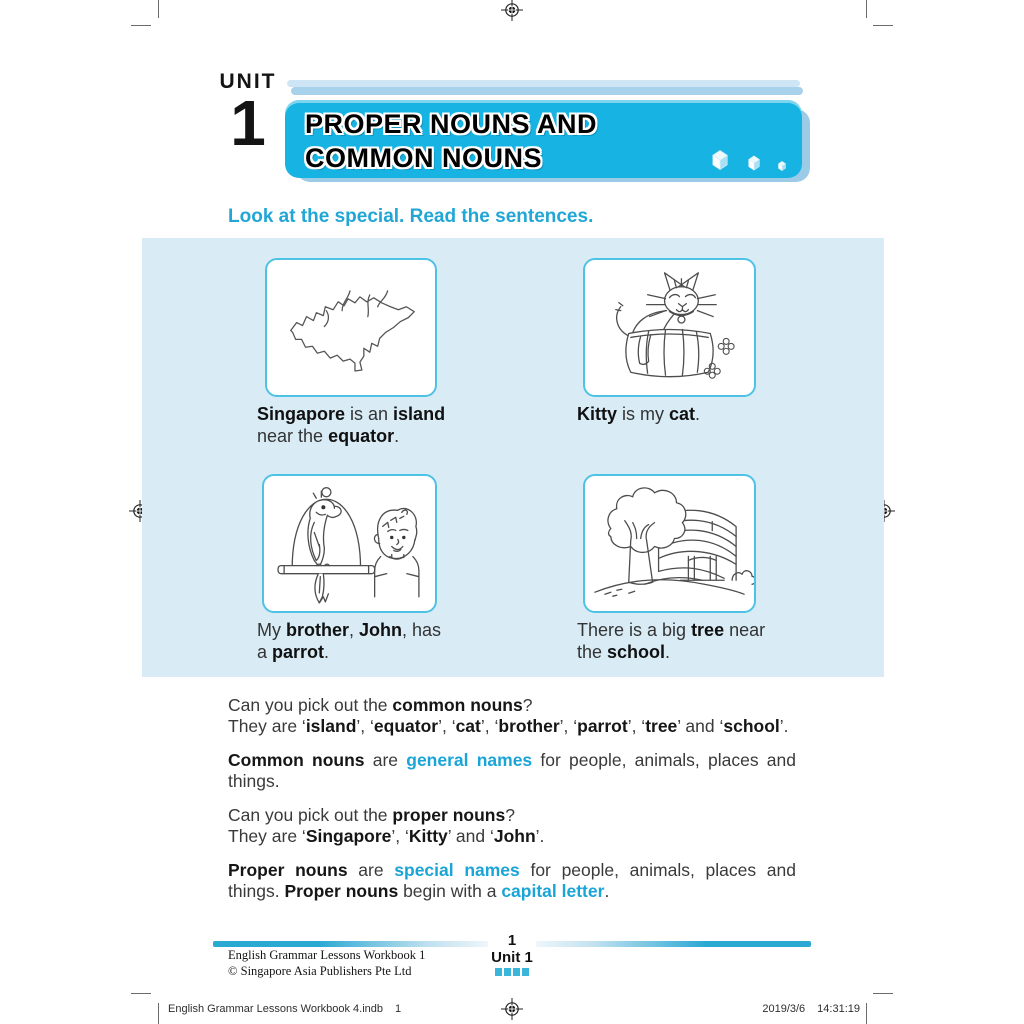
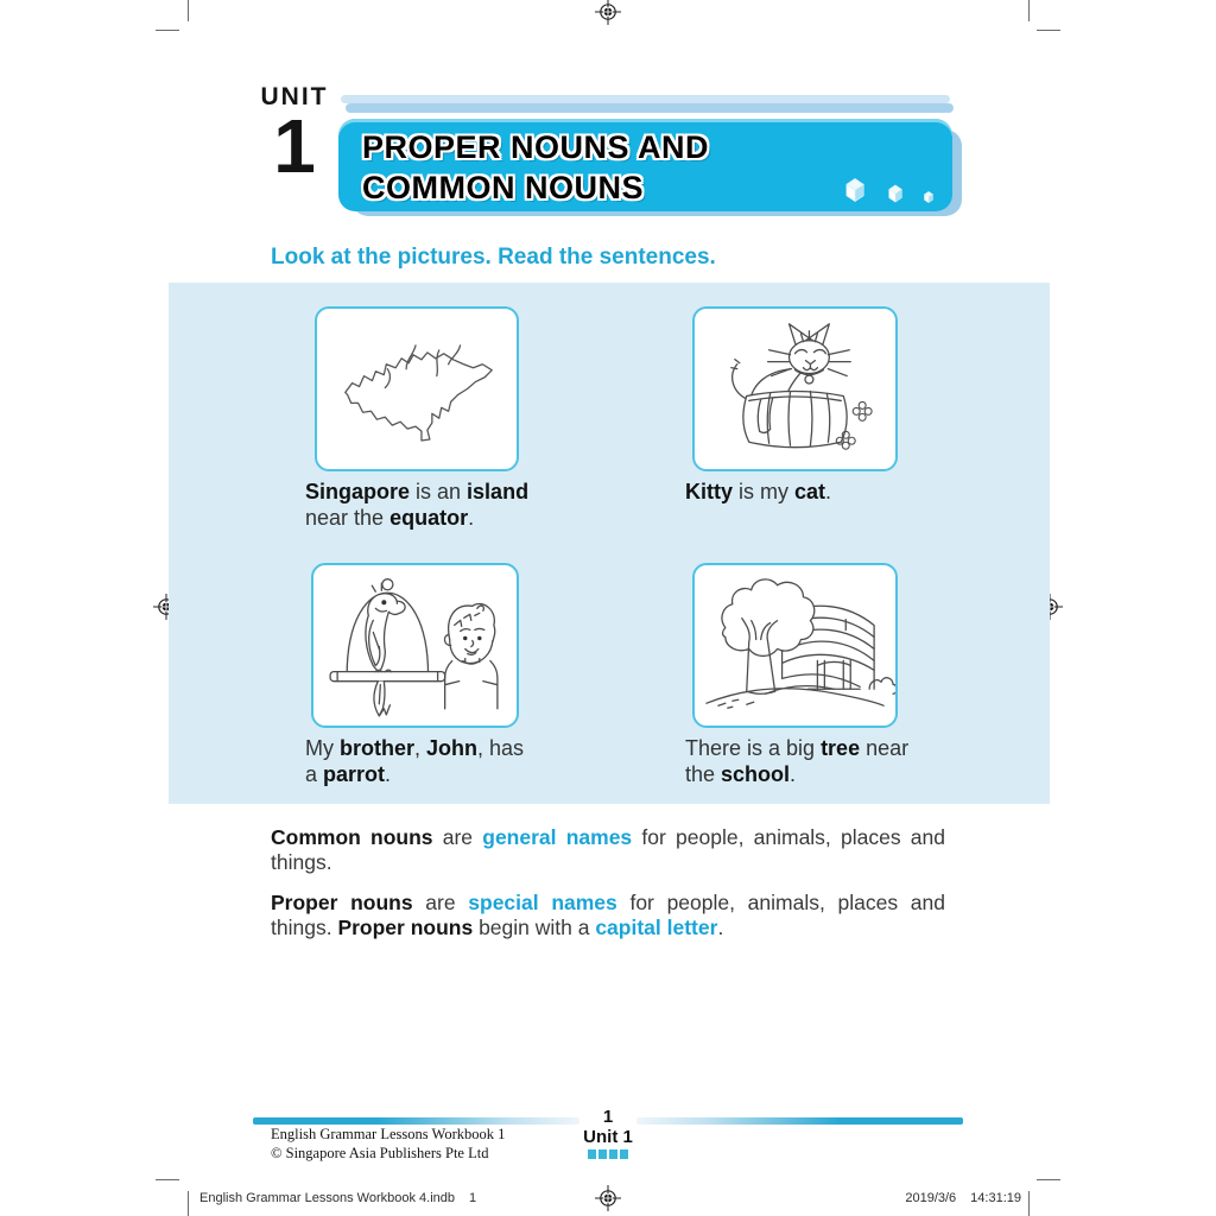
  UNIT
  1
  PROPER NOUNS AND
  COMMON NOUNS
- Look at the special. Read the sentences.
+ Look at the pictures. Read the sentences.
  Singapore is an island
  near the equator.
  Kitty is my cat.
  My brother, John, has
  a parrot.
  There is a big tree near
  the school.
- Can you pick out the common nouns?
- They are ‘island’, ‘equator’, ‘cat’, ‘brother’, ‘parrot’, ‘tree’ and ‘school’.
  Common nouns are general names for people, animals, places and things.
- Can you pick out the proper nouns?
- They are ‘Singapore’, ‘Kitty’ and ‘John’.
  Proper nouns are special names for people, animals, places and things. Proper nouns begin with a capital letter.
  1
  Unit 1
  English Grammar Lessons Workbook 1
  © Singapore Asia Publishers Pte Ltd
  English Grammar Lessons Workbook 4.indb 1
  2019/3/6 14:31:19
